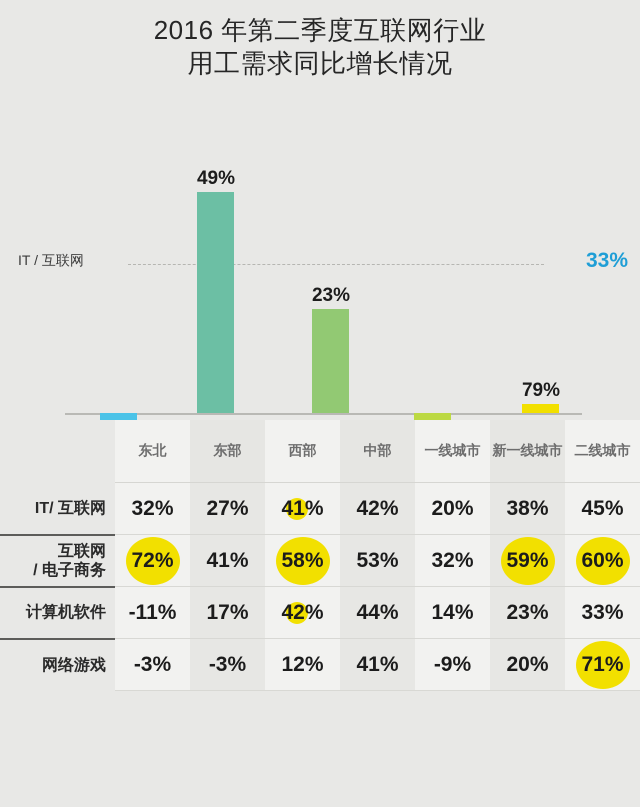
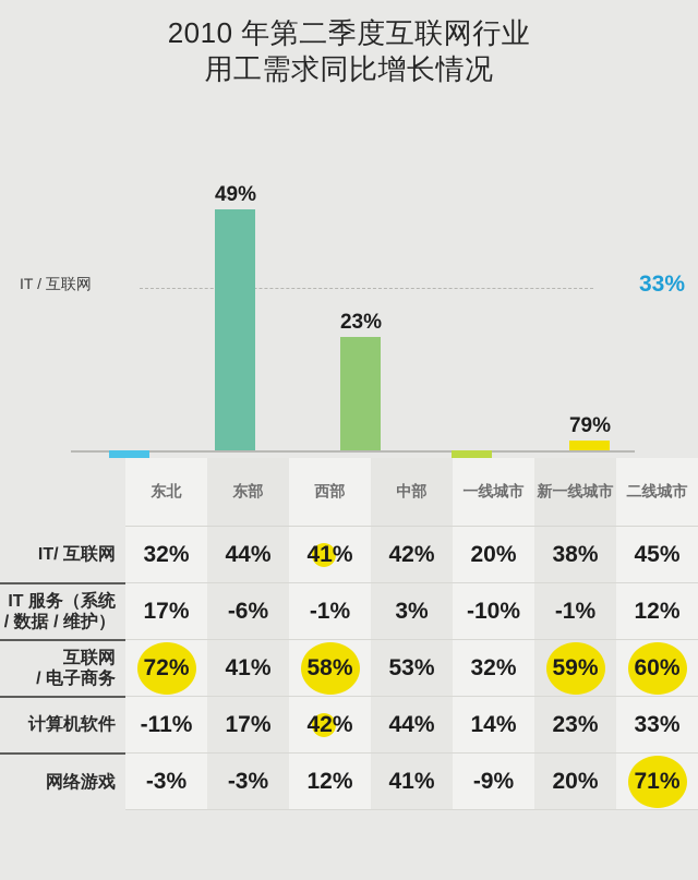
- 2016 年第二季度互联网行业
+ 2010 年第二季度互联网行业
  用工需求同比增长情况
  IT / 互联网
  33%
  49%
  23%
  79%
  	东北	东部	西部	中部	一线城市	新一线城市	二线城市
- IT/ 互联网	32%	27%	41%	42%	20%	38%	45%
+ IT/ 互联网	32%	44%	41%	42%	20%	38%	45%
+ IT 服务（系统/ 数据 / 维护）	17%	-6%	-1%	3%	-10%	-1%	12%
  互联网/ 电子商务	72%	41%	58%	53%	32%	59%	60%
  计算机软件	-11%	17%	42%	44%	14%	23%	33%
  网络游戏	-3%	-3%	12%	41%	-9%	20%	71%
